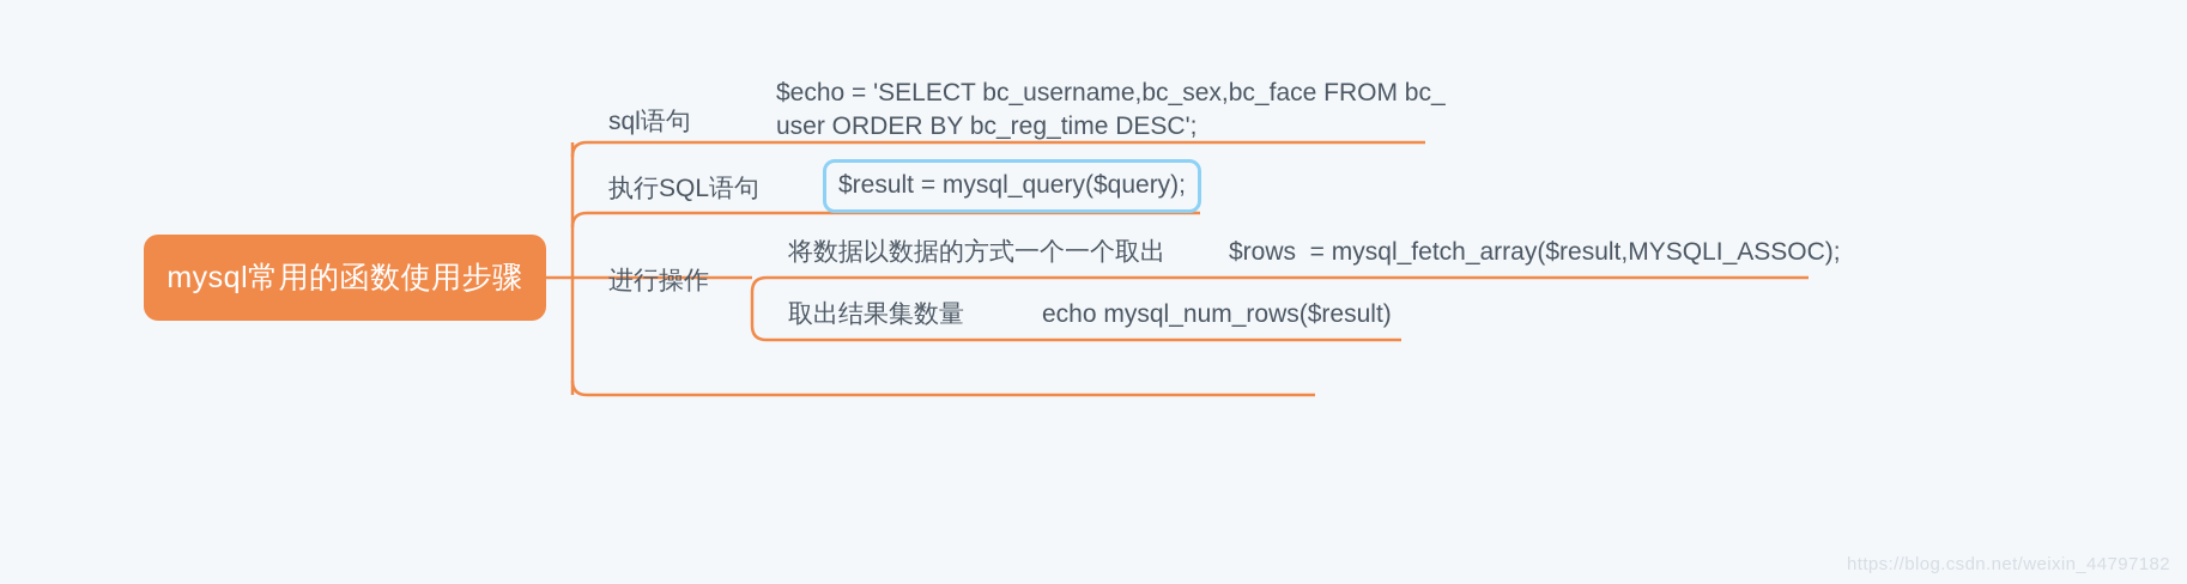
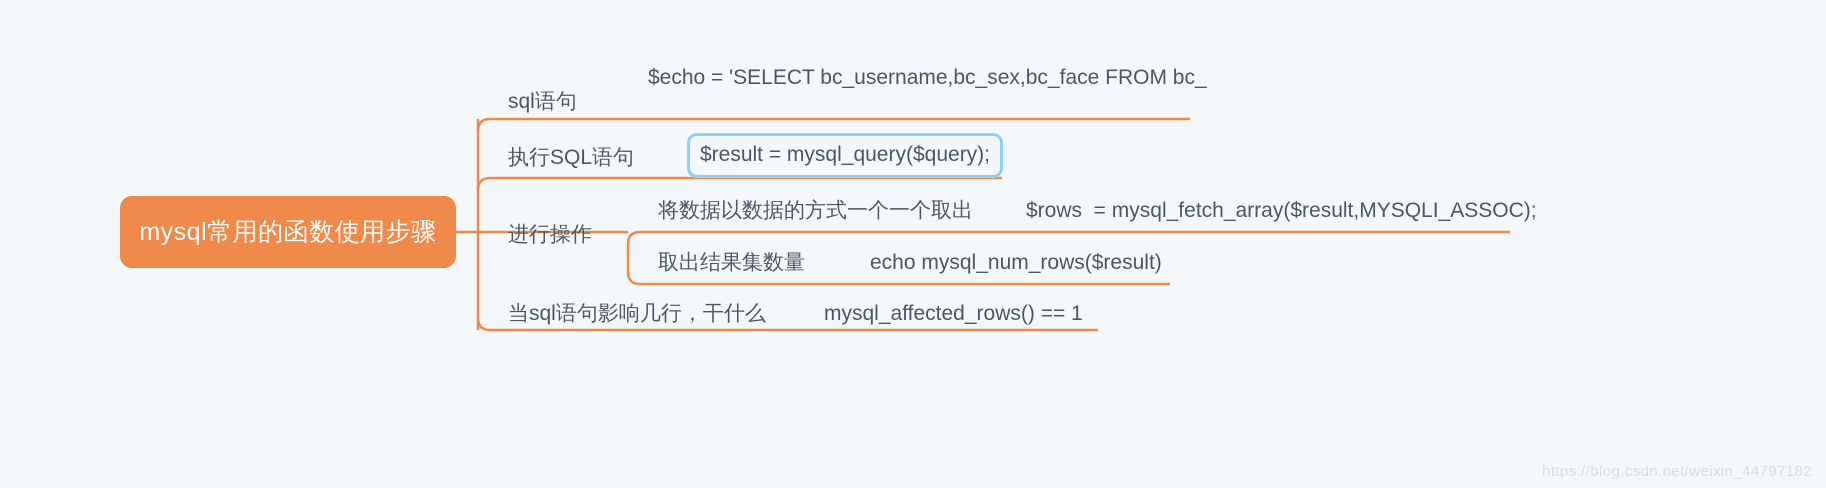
  mysql常用的函数使用步骤
  sql语句
  $echo = 'SELECT bc_username,bc_sex,bc_face FROM bc_
- user ORDER BY bc_reg_time DESC';
  执行SQL语句
  $result = mysql_query($query);
  进行操作
  将数据以数据的方式一个一个取出
  $rows = mysql_fetch_array($result,MYSQLI_ASSOC);
  取出结果集数量
  echo mysql_num_rows($result)
+ 当sql语句影响几行，干什么
+ mysql_affected_rows() == 1
  https://blog.csdn.net/weixin_44797182
